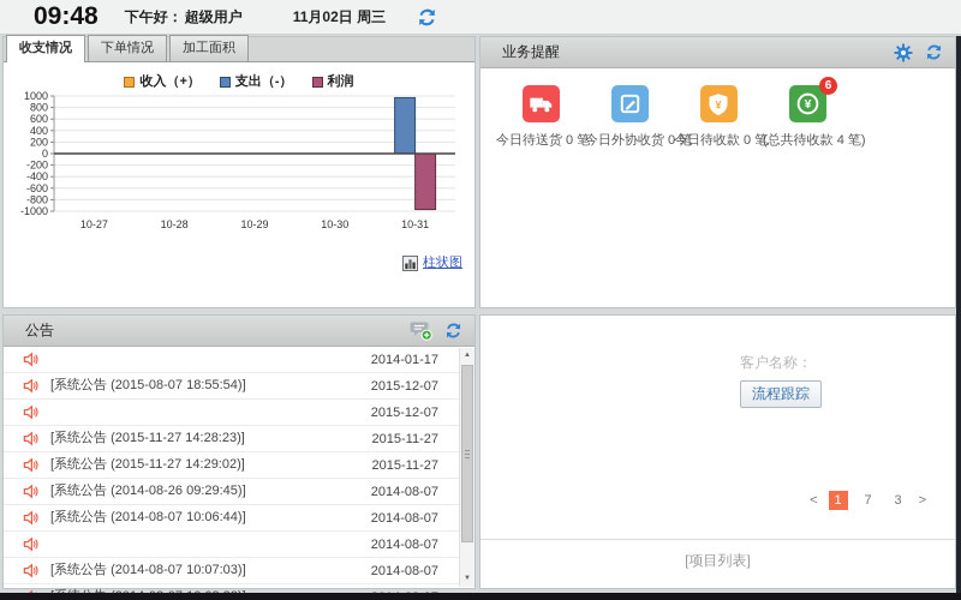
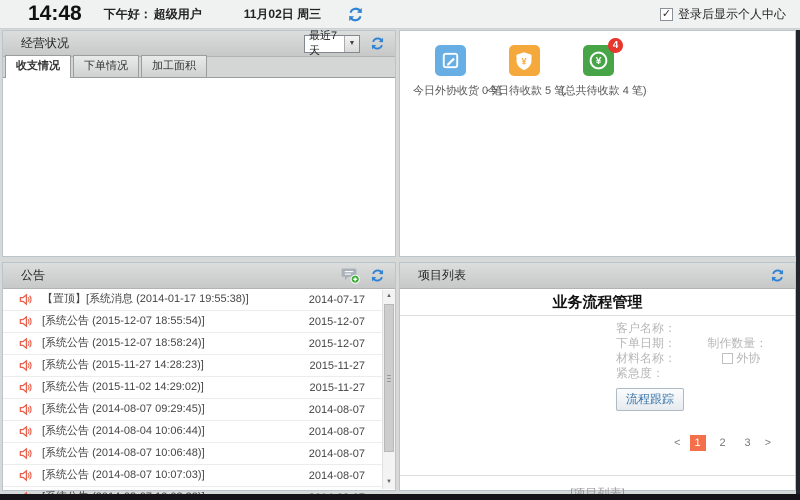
- 09:48
+ 14:48
  下午好：
  超级用户
  11月02日 周三
+ ✓
+ 登录后显示个人中心
+ 经营状况
+ 最近7天
  收支情况
  下单情况
  加工面积
- 收入（+）
- 支出（-）
- 利润
- -1000
- -800
- -600
- -400
- -200
- 0
- 200
- 400
- 600
- 800
- 1000
- 10-27
- 10-28
- 10-29
- 10-30
- 10-31
- 柱状图
- 业务提醒
- 今日待送货 0 笔
  今日外协收货 0
  ¥
- 今日待收款 0 笔
+ 今日待收款 5 笔
  ¥
- 6
+ 4
  (总共待收款 4 笔)
  公告
+ 【置顶】[系统消息 (2014-01-17 19:55:38)]
- 2014-01-17
+ 2014-07-17
- [系统公告 (2015-08-07 18:55:54)]
+ [系统公告 (2015-12-07 18:55:54)]
  2015-12-07
+ [系统公告 (2015-12-07 18:58:24)]
  2015-12-07
  [系统公告 (2015-11-27 14:28:23)]
  2015-11-27
- [系统公告 (2015-11-27 14:29:02)]
+ [系统公告 (2015-11-02 14:29:02)]
  2015-11-27
- [系统公告 (2014-08-26 09:29:45)]
+ [系统公告 (2014-08-07 09:29:45)]
  2014-08-07
- [系统公告 (2014-08-07 10:06:44)]
+ [系统公告 (2014-08-04 10:06:44)]
  2014-08-07
+ [系统公告 (2014-08-07 10:06:48)]
  2014-08-07
  [系统公告 (2014-08-07 10:07:03)]
  2014-08-07
+ 项目列表
+ 业务流程管理
  客户名称：
+ 下单日期： 制作数量：
+ 材料名称： 外协
+ 紧急度：
  流程跟踪
  <
  1
- 7
+ 2
  3
  >
  [项目列表]
